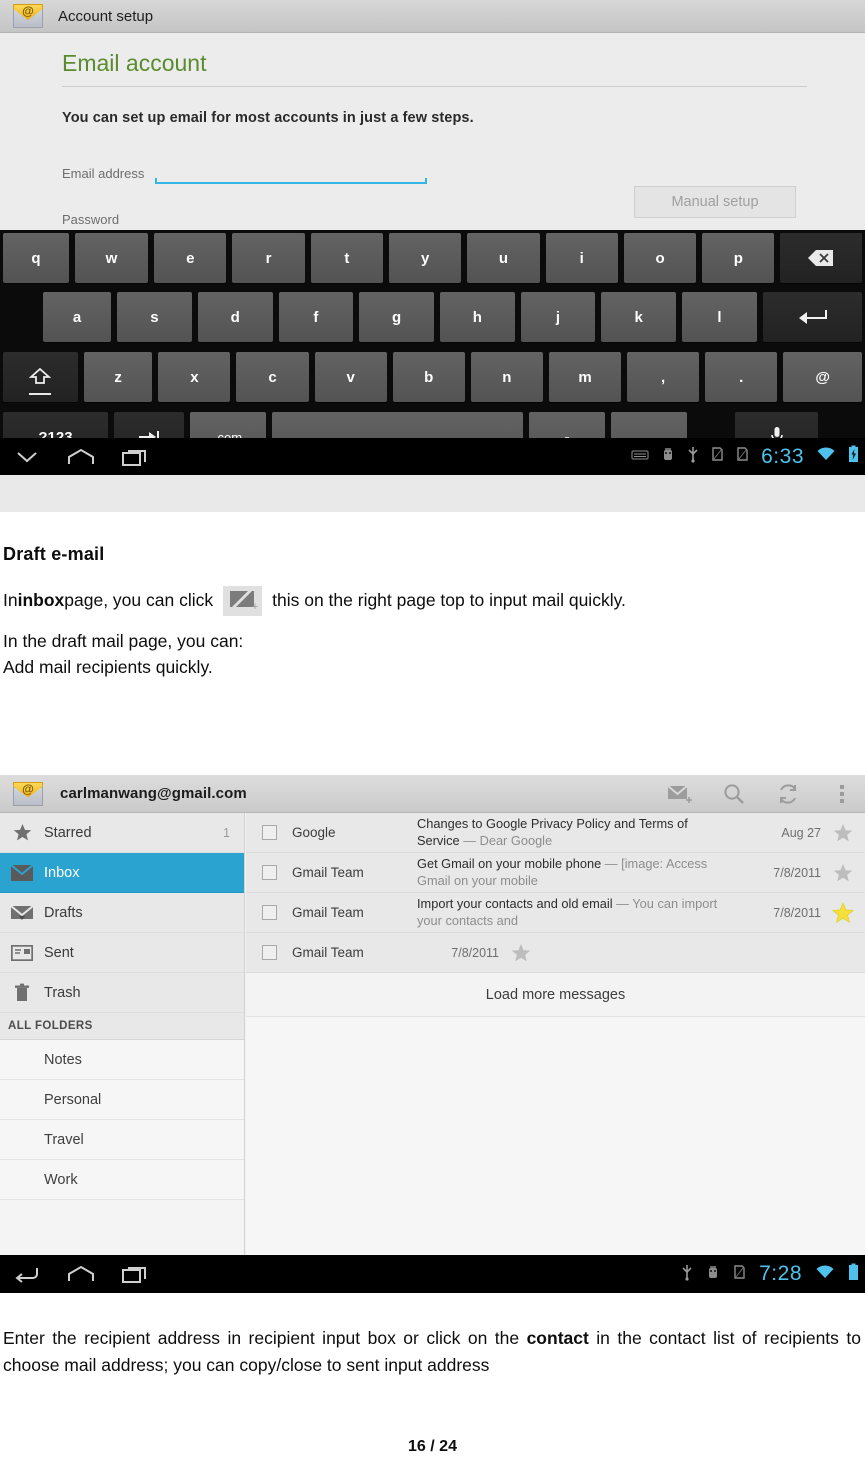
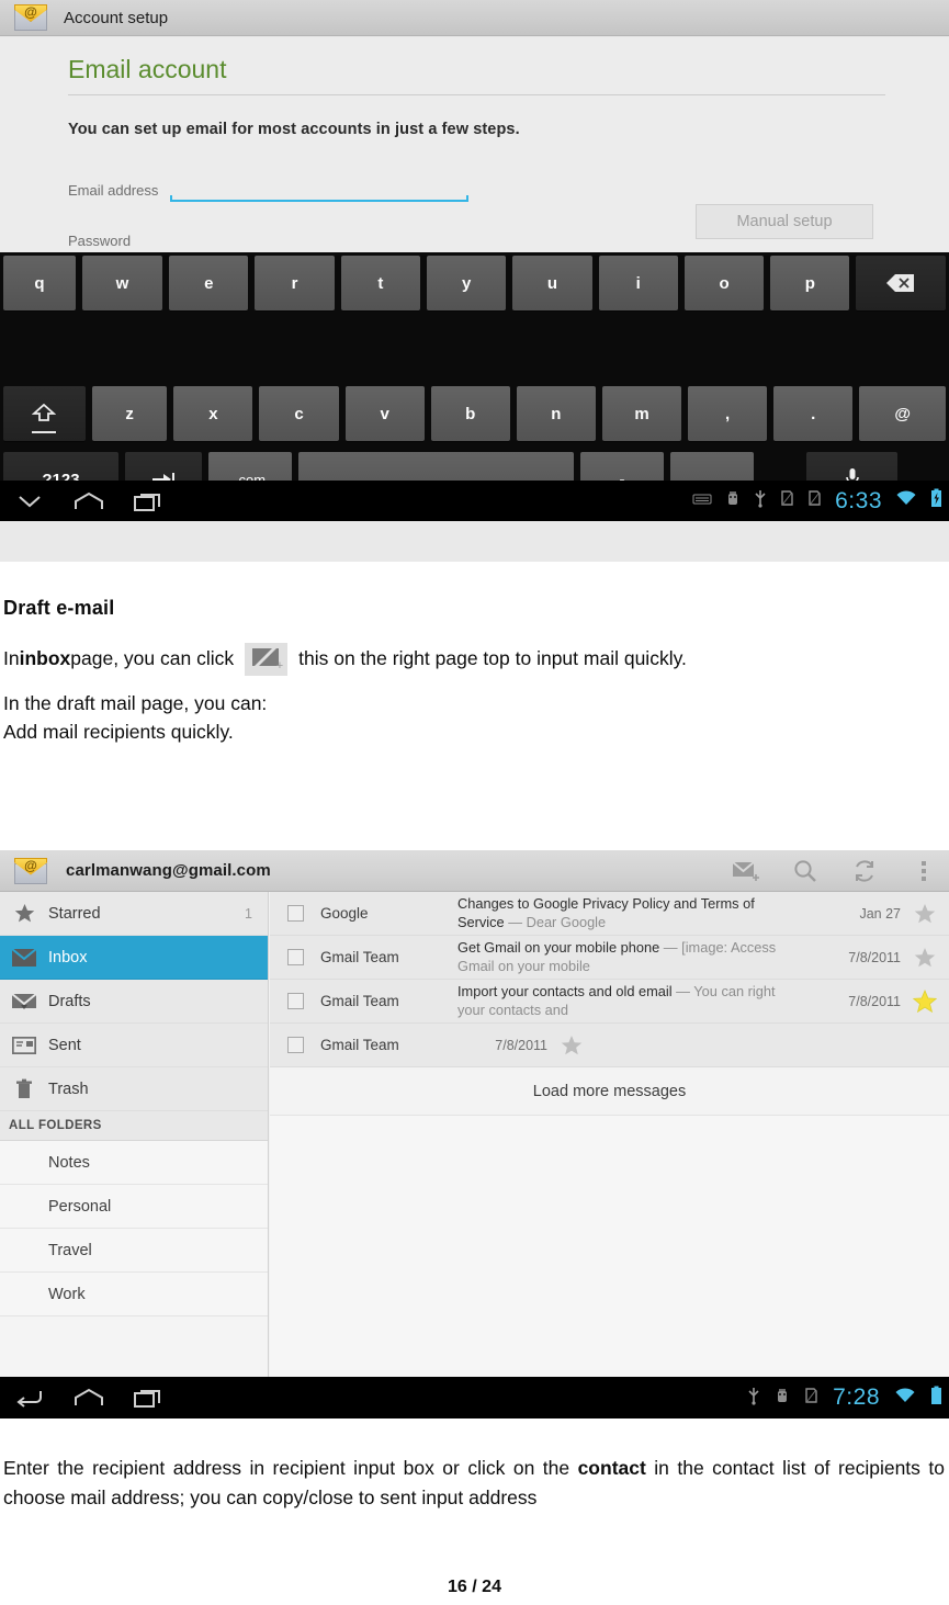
  @
  Account setup
  Email account
  You can set up email for most accounts in just a few steps.
  Email address
  Password
  Manual setup
  q
  w
  e
  r
  t
  y
  u
  i
  o
  p
- a
- s
- d
- f
- g
- h
- j
- k
- l
  z
  x
  c
  v
  b
  n
  m
  ,
  .
  @
  ?123
  .com
  -
  6:33
  Draft e-mail
  In
  inbox
  page, you can click
  +
  this on the right page top to input mail quickly.
  In the draft mail page, you can:
  Add mail recipients quickly.
  @
  carlmanwang@gmail.com
  Starred
  1
  Inbox
  Drafts
  Sent
  Trash
  ALL FOLDERS
  Notes
  Personal
  Travel
  Work
  Google
  Changes to Google Privacy Policy and Terms of Service — Dear Google
- Aug 27
+ Jan 27
  Gmail Team
  Get Gmail on your mobile phone — [image: Access Gmail on your mobile
  7/8/2011
  Gmail Team
- Import your contacts and old email — You can import your contacts and
+ Import your contacts and old email — You can right your contacts and
  7/8/2011
  Gmail Team
  7/8/2011
  Load more messages
  7:28
  Enter the recipient address in recipient input box or click on the contact in the contact list of recipients to choose mail address; you can copy/close to sent input address
  16 / 24
